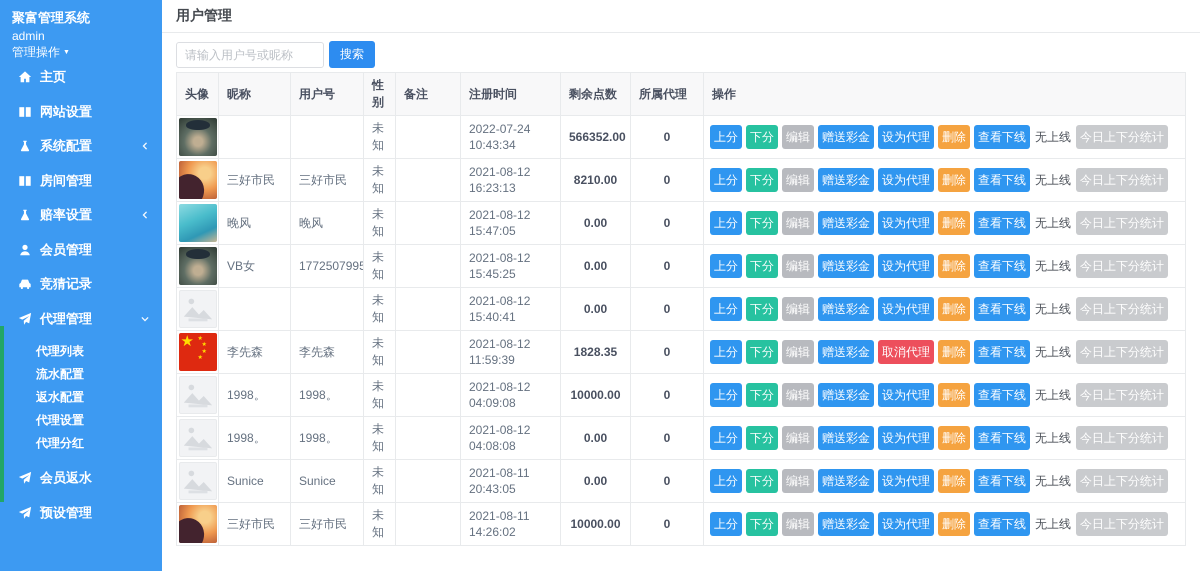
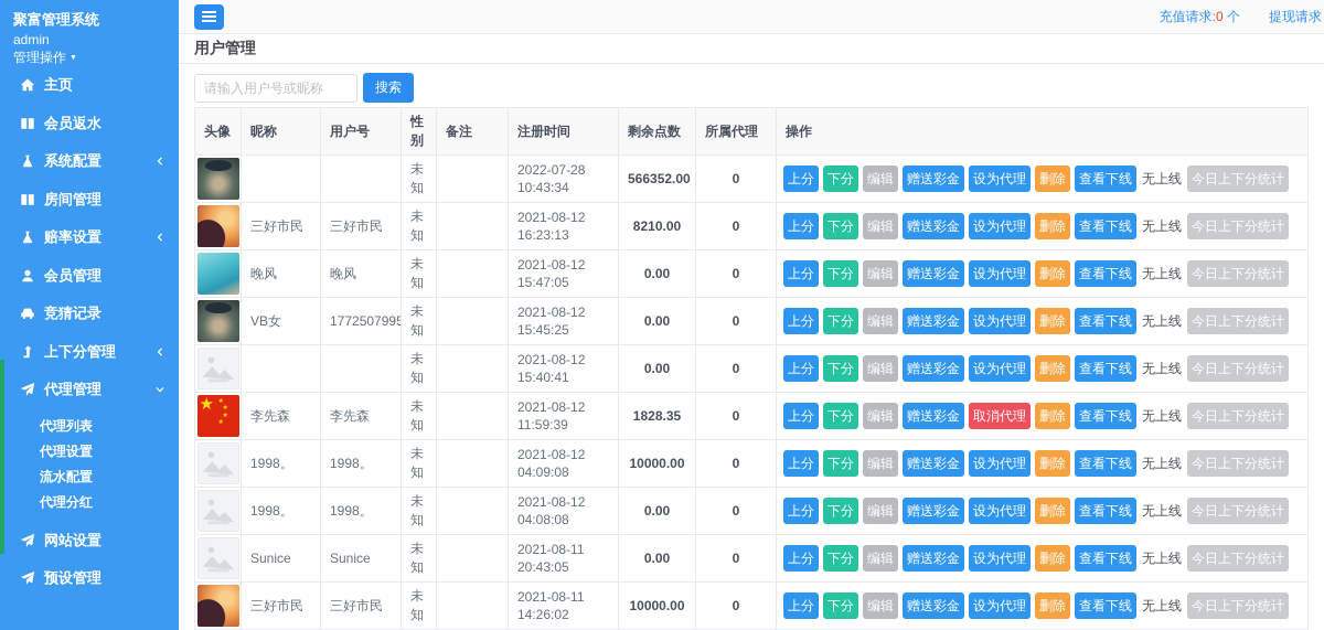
  聚富管理系统
  admin
  管理操作
  主页
- 网站设置
+ 会员返水
  系统配置
  房间管理
  赔率设置
  会员管理
  竞猜记录
+ 上下分管理
  代理管理
  代理列表
- 流水配置
+ 代理设置
- 返水配置
- 代理设置
+ 流水配置
  代理分红
- 会员返水
+ 网站设置
  预设管理
+ 充值请求:0 个
+ 提现请求
  用户管理
  请输入用户号或昵称
  搜索
  头像	昵称	用户号	性别	备注	注册时间	剩余点数	所属代理	操作
- 			未知		2022-07-2410:43:34	566352.00	0	上分 下分 编辑 赠送彩金 设为代理 删除 查看下线 无上线 今日上下分统计
+ 			未知		2022-07-2810:43:34	566352.00	0	上分 下分 编辑 赠送彩金 设为代理 删除 查看下线 无上线 今日上下分统计
  	三好市民	三好市民	未知		2021-08-1216:23:13	8210.00	0	上分 下分 编辑 赠送彩金 设为代理 删除 查看下线 无上线 今日上下分统计
  	晚风	晚风	未知		2021-08-1215:47:05	0.00	0	上分 下分 编辑 赠送彩金 设为代理 删除 查看下线 无上线 今日上下分统计
  	VB女	1772507995	未知		2021-08-1215:45:25	0.00	0	上分 下分 编辑 赠送彩金 设为代理 删除 查看下线 无上线 今日上下分统计
  			未知		2021-08-1215:40:41	0.00	0	上分 下分 编辑 赠送彩金 设为代理 删除 查看下线 无上线 今日上下分统计
  ★	李先森	李先森	未知		2021-08-1211:59:39	1828.35	0	上分 下分 编辑 赠送彩金 取消代理 删除 查看下线 无上线 今日上下分统计
  	1998。	1998。	未知		2021-08-1204:09:08	10000.00	0	上分 下分 编辑 赠送彩金 设为代理 删除 查看下线 无上线 今日上下分统计
  	1998。	1998。	未知		2021-08-1204:08:08	0.00	0	上分 下分 编辑 赠送彩金 设为代理 删除 查看下线 无上线 今日上下分统计
  	Sunice	Sunice	未知		2021-08-1120:43:05	0.00	0	上分 下分 编辑 赠送彩金 设为代理 删除 查看下线 无上线 今日上下分统计
  	三好市民	三好市民	未知		2021-08-1114:26:02	10000.00	0	上分 下分 编辑 赠送彩金 设为代理 删除 查看下线 无上线 今日上下分统计
